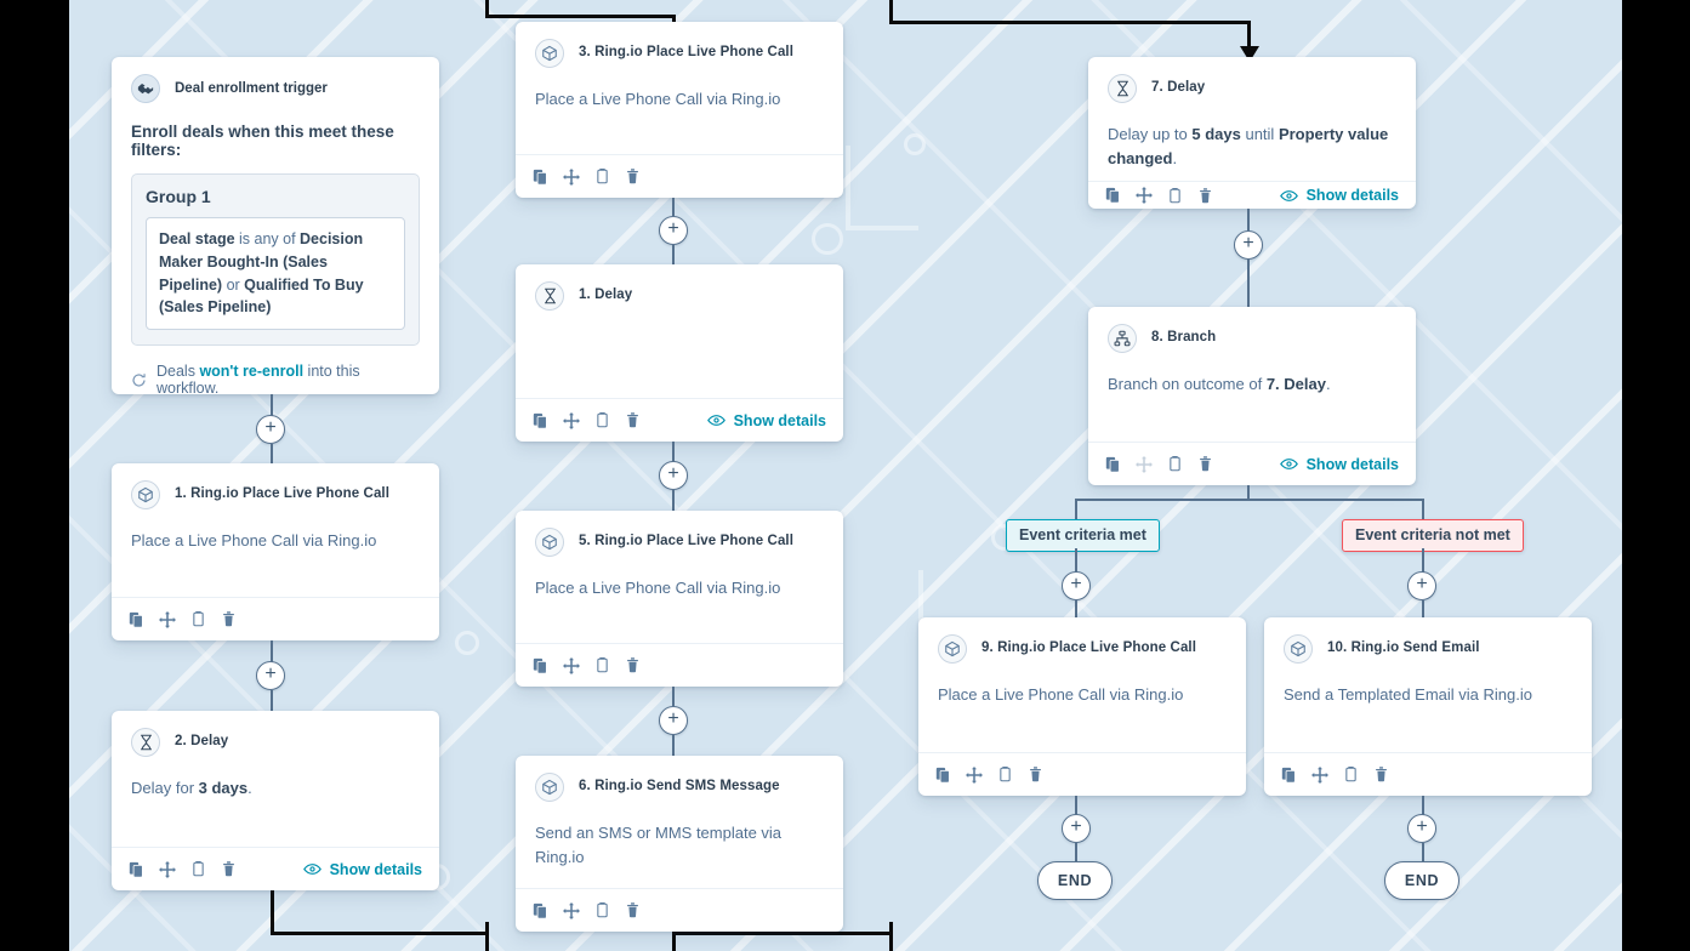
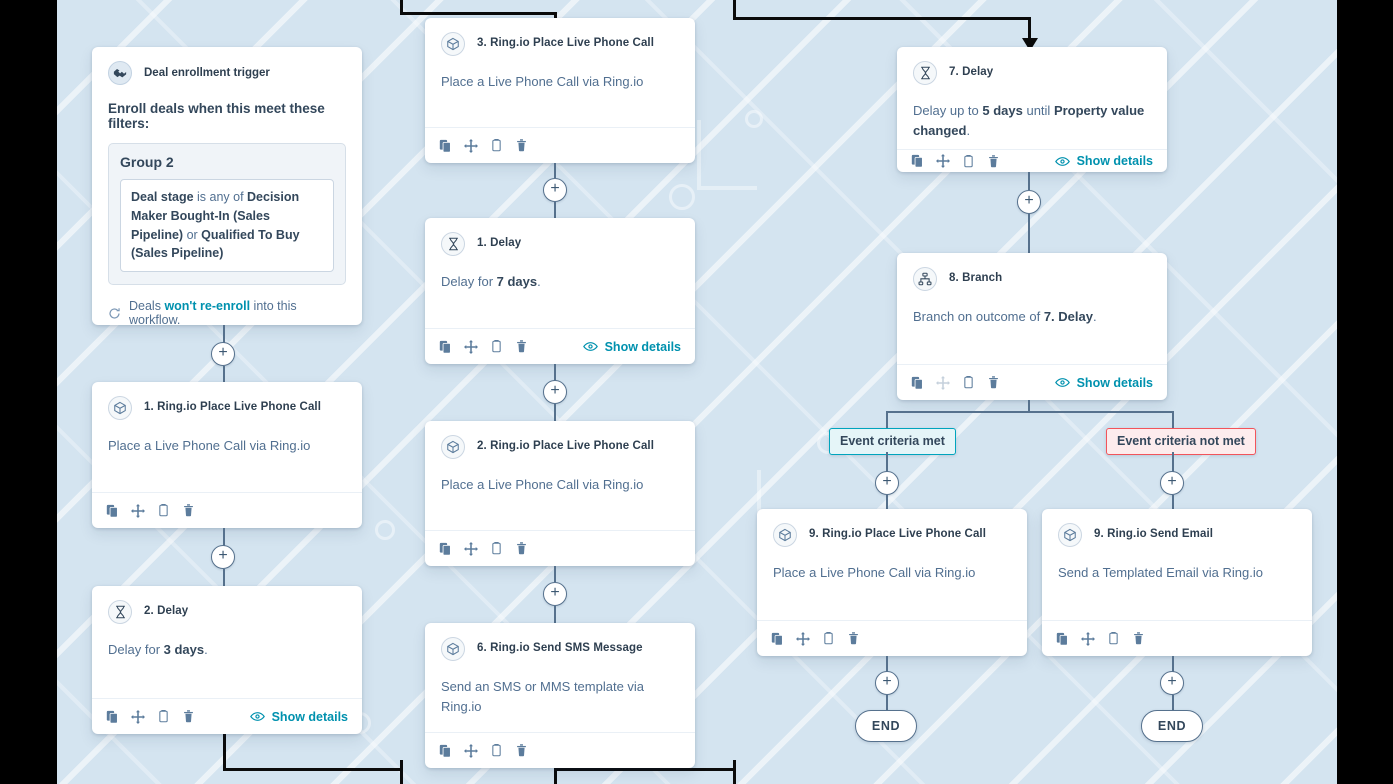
  Deal enrollment trigger
  Enroll deals when this meet these filters:
- Group 1
+ Group 2
  Deal stage is any of Decision Maker Bought-In (Sales Pipeline) or Qualified To Buy (Sales Pipeline)
  Deals won't re-enroll into this workflow.
  +
  1. Ring.io Place Live Phone Call
  Place a Live Phone Call via Ring.io
  +
  2. Delay
  Delay for 3 days.
  Show details
  3. Ring.io Place Live Phone Call
  Place a Live Phone Call via Ring.io
  +
  1. Delay
+ Delay for 7 days.
  Show details
  +
- 5. Ring.io Place Live Phone Call
+ 2. Ring.io Place Live Phone Call
  Place a Live Phone Call via Ring.io
  +
  6. Ring.io Send SMS Message
  Send an SMS or MMS template via Ring.io
  7. Delay
  Delay up to 5 days until Property value changed.
  Show details
  +
  8. Branch
  Branch on outcome of 7. Delay.
  Show details
  Event criteria met
  Event criteria not met
  +
  +
  9. Ring.io Place Live Phone Call
  Place a Live Phone Call via Ring.io
- 10. Ring.io Send Email
+ 9. Ring.io Send Email
  Send a Templated Email via Ring.io
  +
  END
  +
  END
